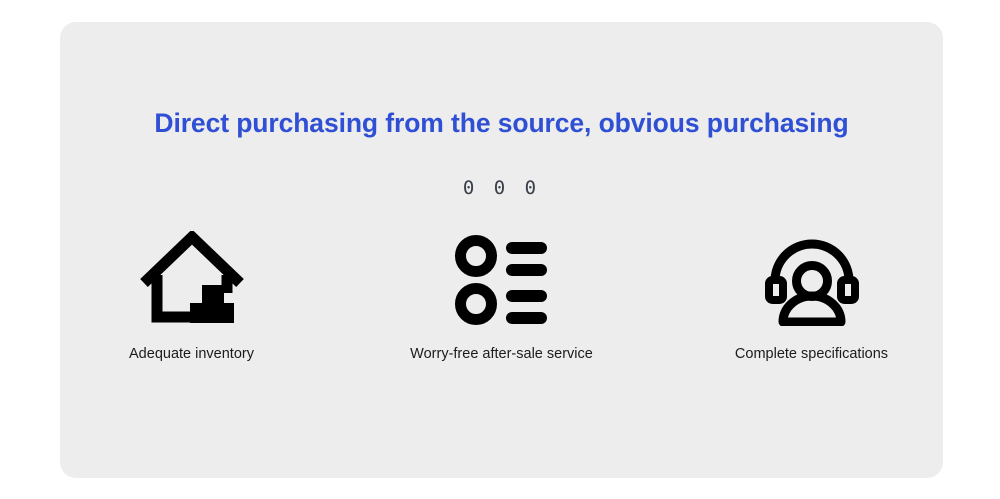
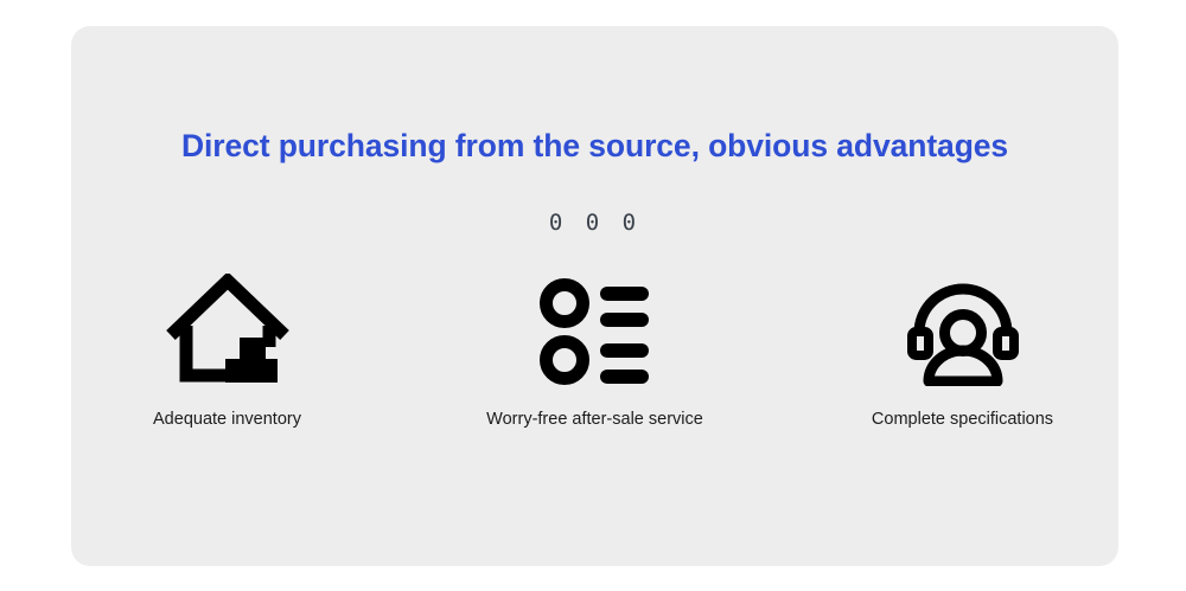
- Direct purchasing from the source, obvious purchasing
+ Direct purchasing from the source, obvious advantages
  0 0 0
  Adequate inventory
  Worry-free after-sale service
  Complete specifications
